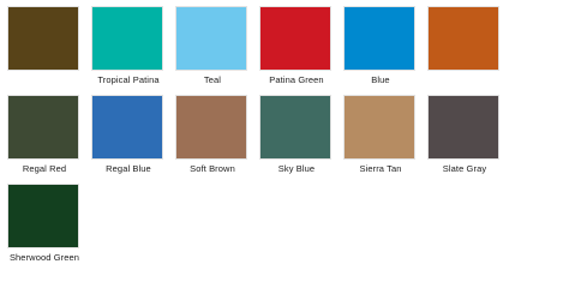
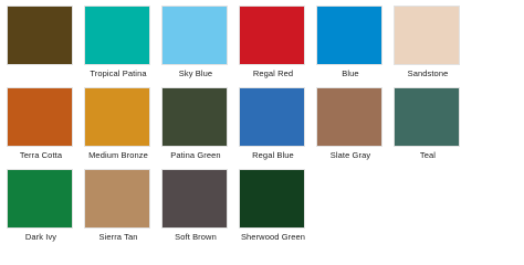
  Tropical Patina
- Teal
+ Sky Blue
- Patina Green
+ Regal Red
  Blue
+ Sandstone
+ Terra Cotta
+ Medium Bronze
- Regal Red
+ Patina Green
  Regal Blue
- Soft Brown
+ Slate Gray
- Sky Blue
+ Teal
+ Dark Ivy
  Sierra Tan
- Slate Gray
+ Soft Brown
  Sherwood Green
